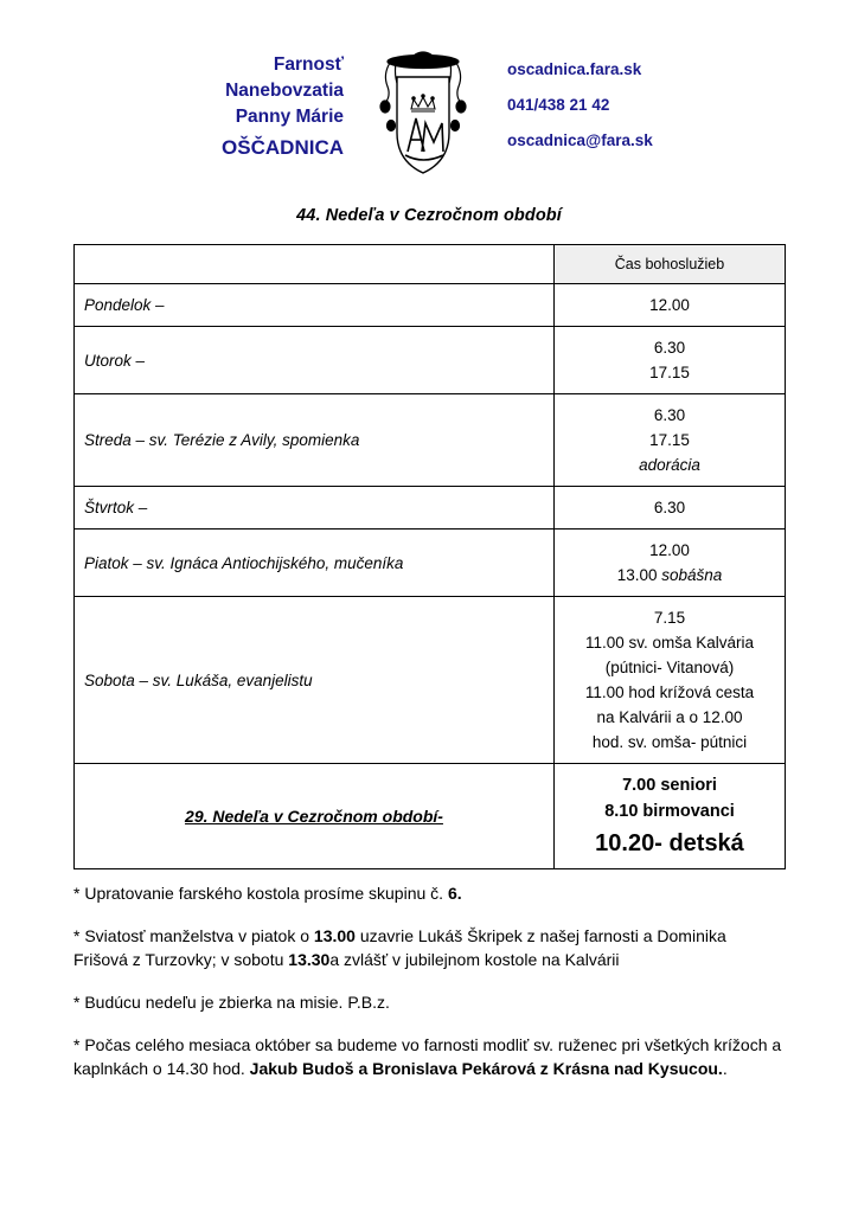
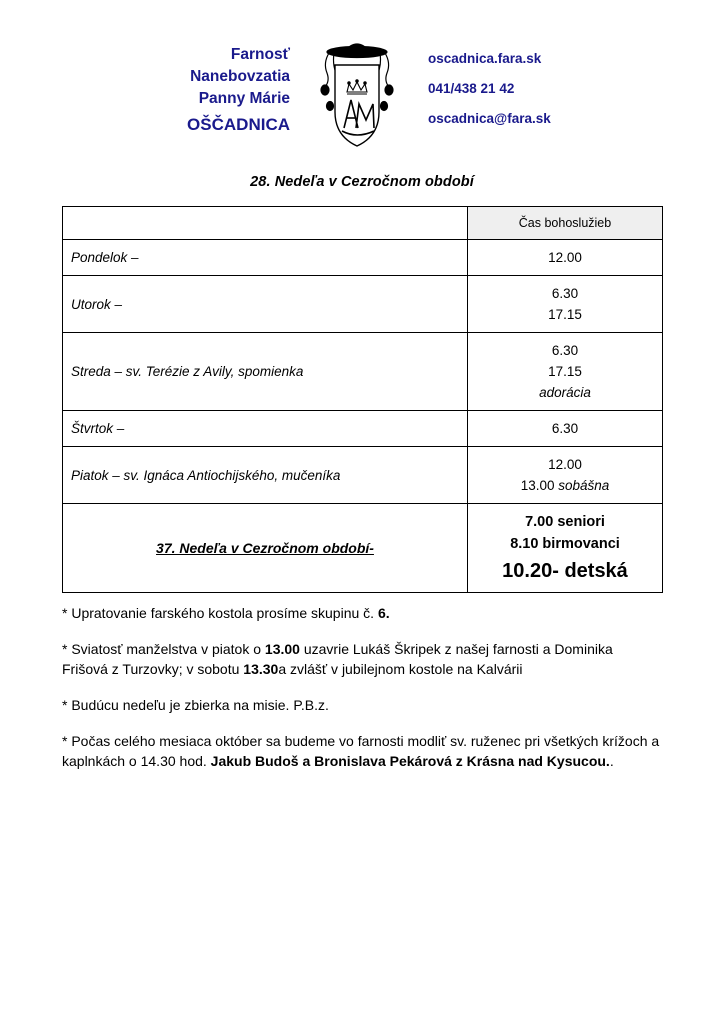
  Farnosť
  Nanebovzatia
  Panny Márie
  OŠČADNICA
  oscadnica.fara.sk
  041/438 21 42
  oscadnica@fara.sk
- 44. Nedeľa v Cezročnom období
+ 28. Nedeľa v Cezročnom období
  	Čas bohoslužieb
  Pondelok –	12.00
  Utorok –	6.3017.15
  Streda – sv. Terézie z Avily, spomienka	6.3017.15adorácia
  Štvrtok –	6.30
  Piatok – sv. Ignáca Antiochijského, mučeníka	12.0013.00 sobášna
- Sobota – sv. Lukáša, evanjelistu	7.1511.00 sv. omša Kalvária(pútnici- Vitanová)11.00 hod krížová cestana Kalvárii a o 12.00hod. sv. omša- pútnici
- 29. Nedeľa v Cezročnom období-	7.00 seniori8.10 birmovanci10.20- detská
+ 37. Nedeľa v Cezročnom období-	7.00 seniori8.10 birmovanci10.20- detská
  * Upratovanie farského kostola prosíme skupinu č. 6.
  * Sviatosť manželstva v piatok o 13.00 uzavrie Lukáš Škripek z našej farnosti a Dominika Frišová z Turzovky; v sobotu 13.30a zvlášť v jubilejnom kostole na Kalvárii
  * Budúcu nedeľu je zbierka na misie. P.B.z.
  * Počas celého mesiaca október sa budeme vo farnosti modliť sv. ruženec pri všetkých krížoch a kaplnkách o 14.30 hod. Jakub Budoš a Bronislava Pekárová z Krásna nad Kysucou..
